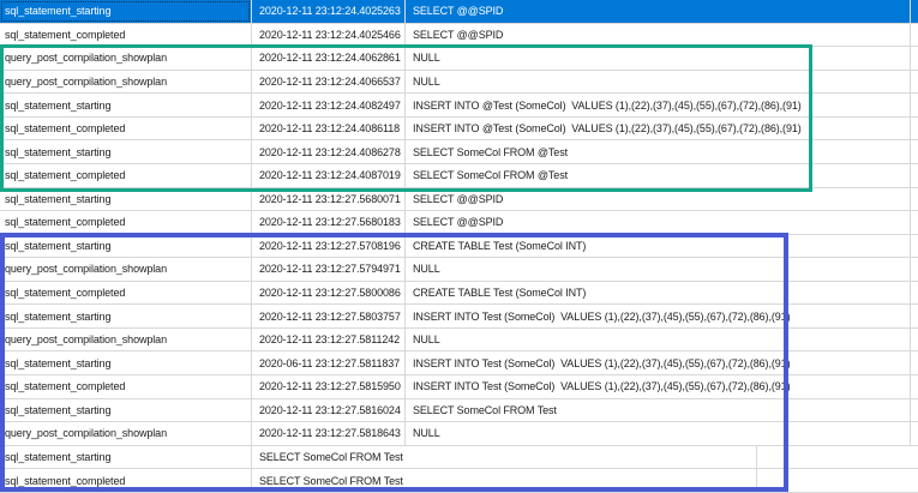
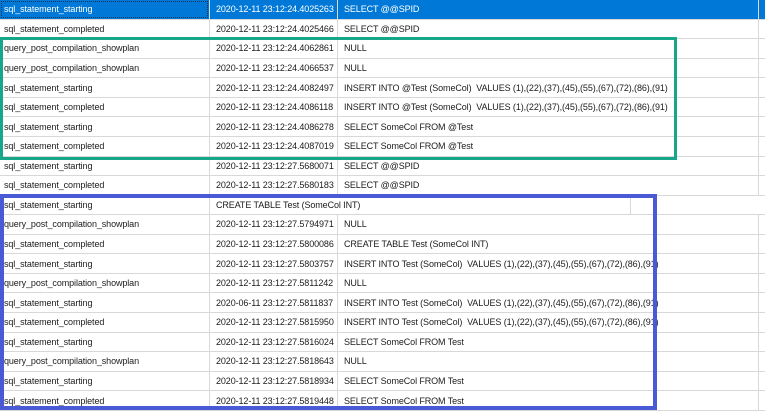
  sql_statement_starting
  2020-12-11 23:12:24.4025263
  SELECT @@SPID
  sql_statement_completed
  2020-12-11 23:12:24.4025466
  SELECT @@SPID
  query_post_compilation_showplan
  2020-12-11 23:12:24.4062861
  NULL
  query_post_compilation_showplan
  2020-12-11 23:12:24.4066537
  NULL
  sql_statement_starting
  2020-12-11 23:12:24.4082497
  INSERT INTO @Test (SomeCol) VALUES (1),(22),(37),(45),(55),(67),(72),(86),(91)
  sql_statement_completed
  2020-12-11 23:12:24.4086118
  INSERT INTO @Test (SomeCol) VALUES (1),(22),(37),(45),(55),(67),(72),(86),(91)
  sql_statement_starting
  2020-12-11 23:12:24.4086278
  SELECT SomeCol FROM @Test
  sql_statement_completed
  2020-12-11 23:12:24.4087019
  SELECT SomeCol FROM @Test
  sql_statement_starting
  2020-12-11 23:12:27.5680071
  SELECT @@SPID
  sql_statement_completed
  2020-12-11 23:12:27.5680183
  SELECT @@SPID
  sql_statement_starting
- 2020-12-11 23:12:27.5708196
  CREATE TABLE Test (SomeCol INT)
  query_post_compilation_showplan
  2020-12-11 23:12:27.5794971
  NULL
  sql_statement_completed
  2020-12-11 23:12:27.5800086
  CREATE TABLE Test (SomeCol INT)
  sql_statement_starting
  2020-12-11 23:12:27.5803757
  INSERT INTO Test (SomeCol) VALUES (1),(22),(37),(45),(55),(67),(72),(86),(91)
  query_post_compilation_showplan
  2020-12-11 23:12:27.5811242
  NULL
  sql_statement_starting
  2020-06-11 23:12:27.5811837
  INSERT INTO Test (SomeCol) VALUES (1),(22),(37),(45),(55),(67),(72),(86),(91)
  sql_statement_completed
  2020-12-11 23:12:27.5815950
  INSERT INTO Test (SomeCol) VALUES (1),(22),(37),(45),(55),(67),(72),(86),(91)
  sql_statement_starting
  2020-12-11 23:12:27.5816024
  SELECT SomeCol FROM Test
  query_post_compilation_showplan
  2020-12-11 23:12:27.5818643
  NULL
  sql_statement_starting
+ 2020-12-11 23:12:27.5818934
  SELECT SomeCol FROM Test
  sql_statement_completed
+ 2020-12-11 23:12:27.5819448
  SELECT SomeCol FROM Test
